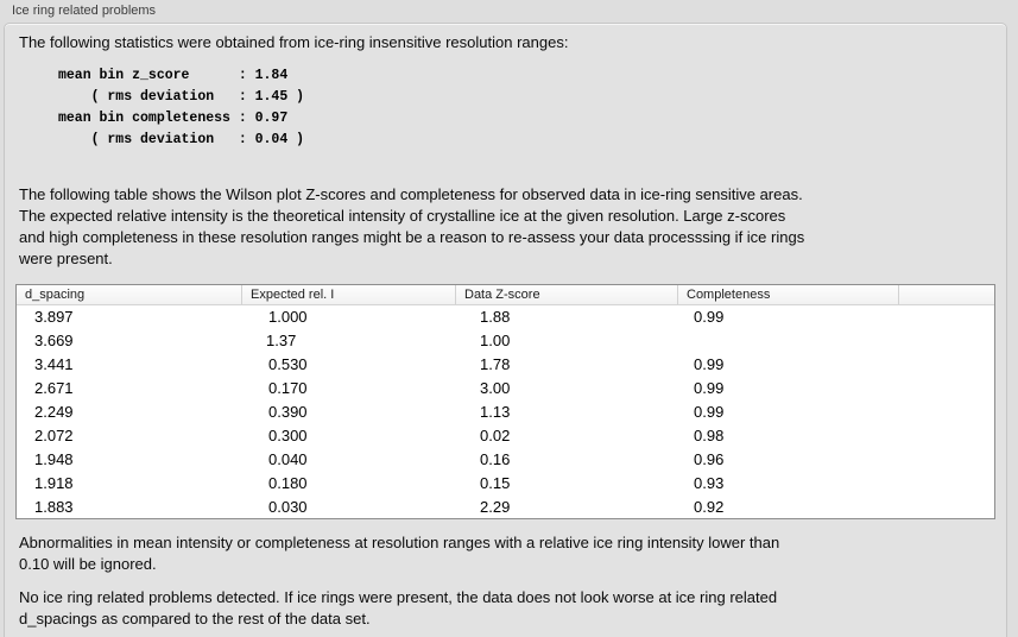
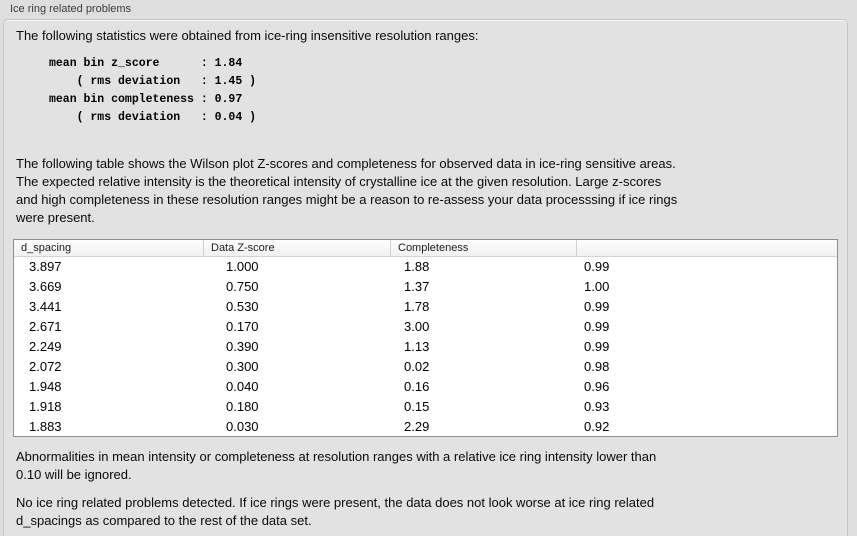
  Ice ring related problems
  The following statistics were obtained from ice-ring insensitive resolution ranges:
  mean bin z_score : 1.84
  ( rms deviation : 1.45 )
  mean bin completeness : 0.97
  ( rms deviation : 0.04 )
  The following table shows the Wilson plot Z-scores and completeness for observed data in ice-ring sensitive areas.
  The expected relative intensity is the theoretical intensity of crystalline ice at the given resolution. Large z-scores
  and high completeness in these resolution ranges might be a reason to re-assess your data processsing if ice rings
  were present.
  d_spacing
- Expected rel. I
  Data Z-score
  Completeness
  3.897
  1.000
  1.88
  0.99
  3.669
+ 0.750
  1.37
  1.00
  3.441
  0.530
  1.78
  0.99
  2.671
  0.170
  3.00
  0.99
  2.249
  0.390
  1.13
  0.99
  2.072
  0.300
  0.02
  0.98
  1.948
  0.040
  0.16
  0.96
  1.918
  0.180
  0.15
  0.93
  1.883
  0.030
  2.29
  0.92
  Abnormalities in mean intensity or completeness at resolution ranges with a relative ice ring intensity lower than
  0.10 will be ignored.
  No ice ring related problems detected. If ice rings were present, the data does not look worse at ice ring related
  d_spacings as compared to the rest of the data set.
